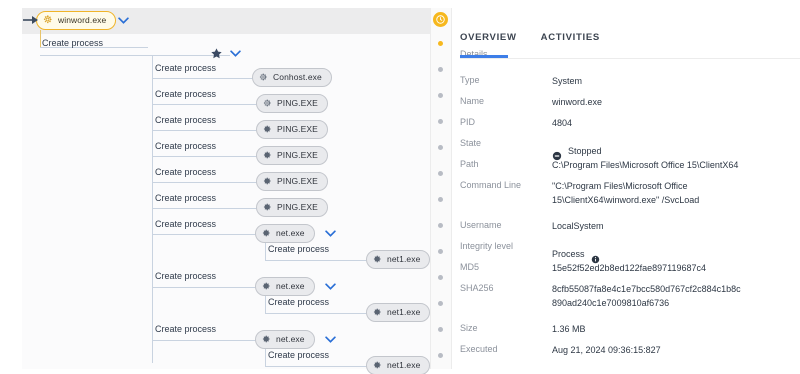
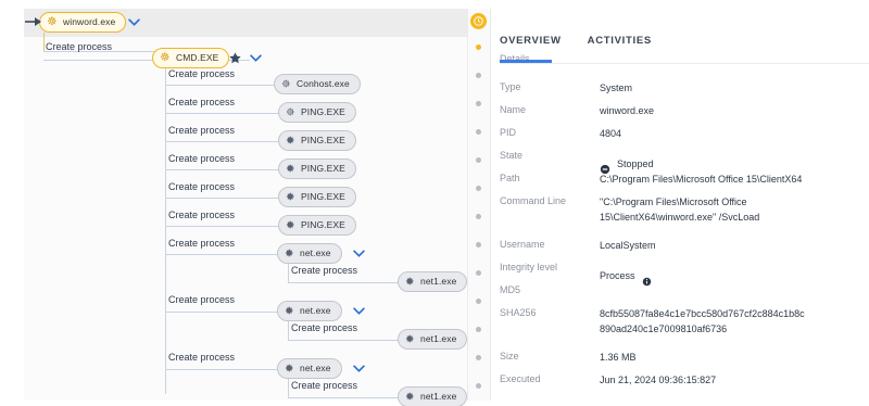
  winword.exe
  Create process
+ CMD.EXE
  Create process
  Conhost.exe
  Create process
  PING.EXE
  Create process
  PING.EXE
  Create process
  PING.EXE
  Create process
  PING.EXE
  Create process
  PING.EXE
  Create process
  net.exe
  Create process
  net1.exe
  Create process
  net.exe
  Create process
  net1.exe
  Create process
  net.exe
  Create process
  net1.exe
  OVERVIEW
  ACTIVITIES
  Details
  Type
  System
  Name
  winword.exe
  PID
  4804
  State
  Stopped
  Path
  C:\Program Files\Microsoft Office 15\ClientX64
  Command Line
  "C:\Program Files\Microsoft Office
  15\ClientX64\winword.exe" /SvcLoad
  Username
  LocalSystem
  Integrity level
  Process
  MD5
- 15e52f52ed2b8ed122fae897119687c4
  SHA256
  8cfb55087fa8e4c1e7bcc580d767cf2c884c1b8c
  890ad240c1e7009810af6736
  Size
  1.36 MB
  Executed
- Aug 21, 2024 09:36:15:827
+ Jun 21, 2024 09:36:15:827
